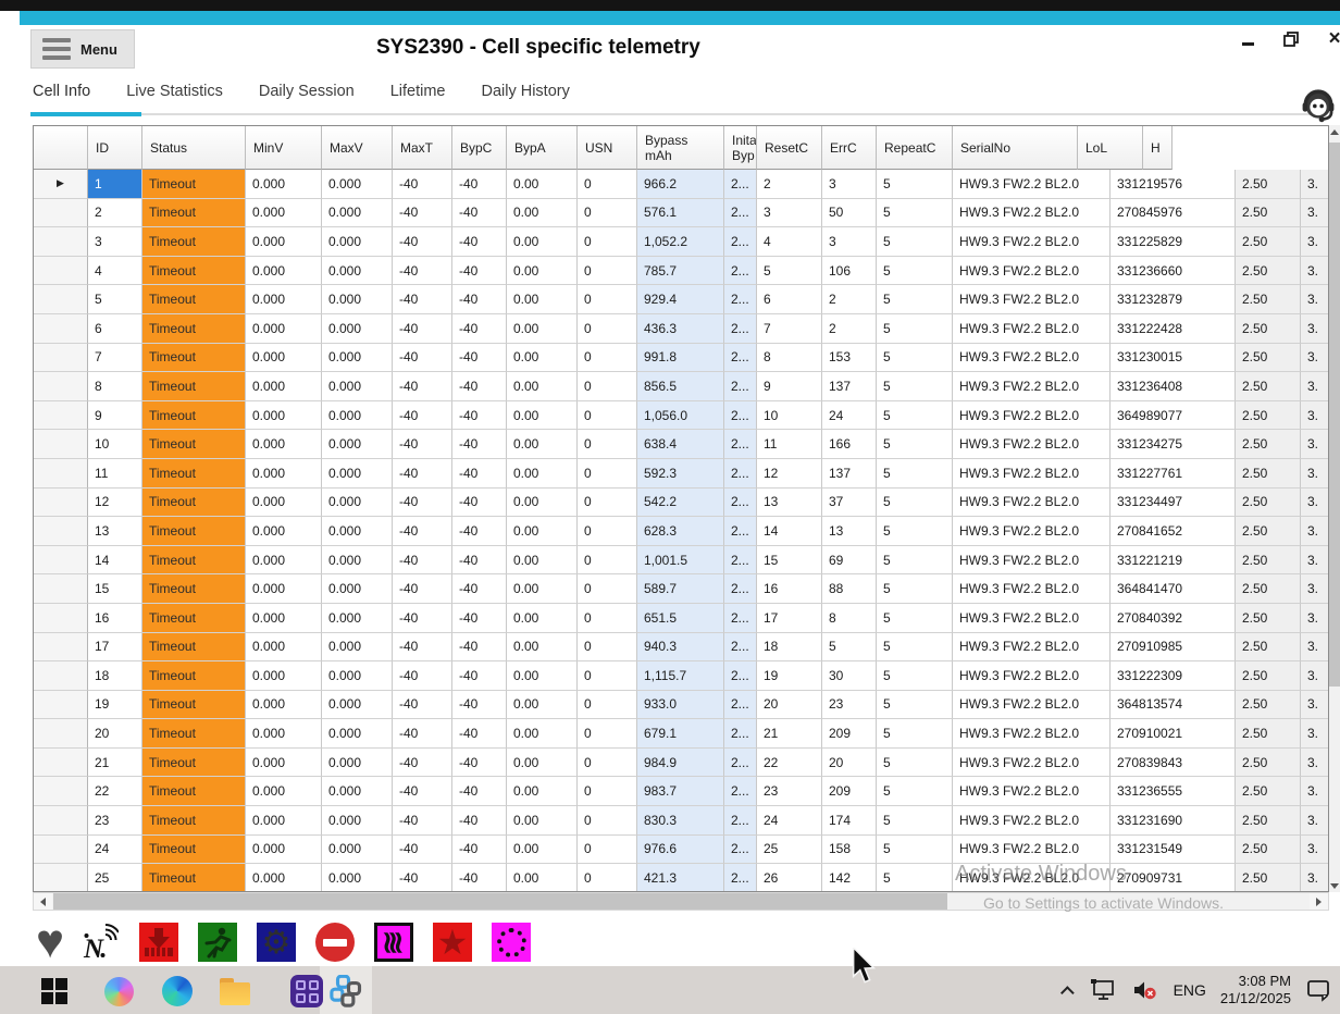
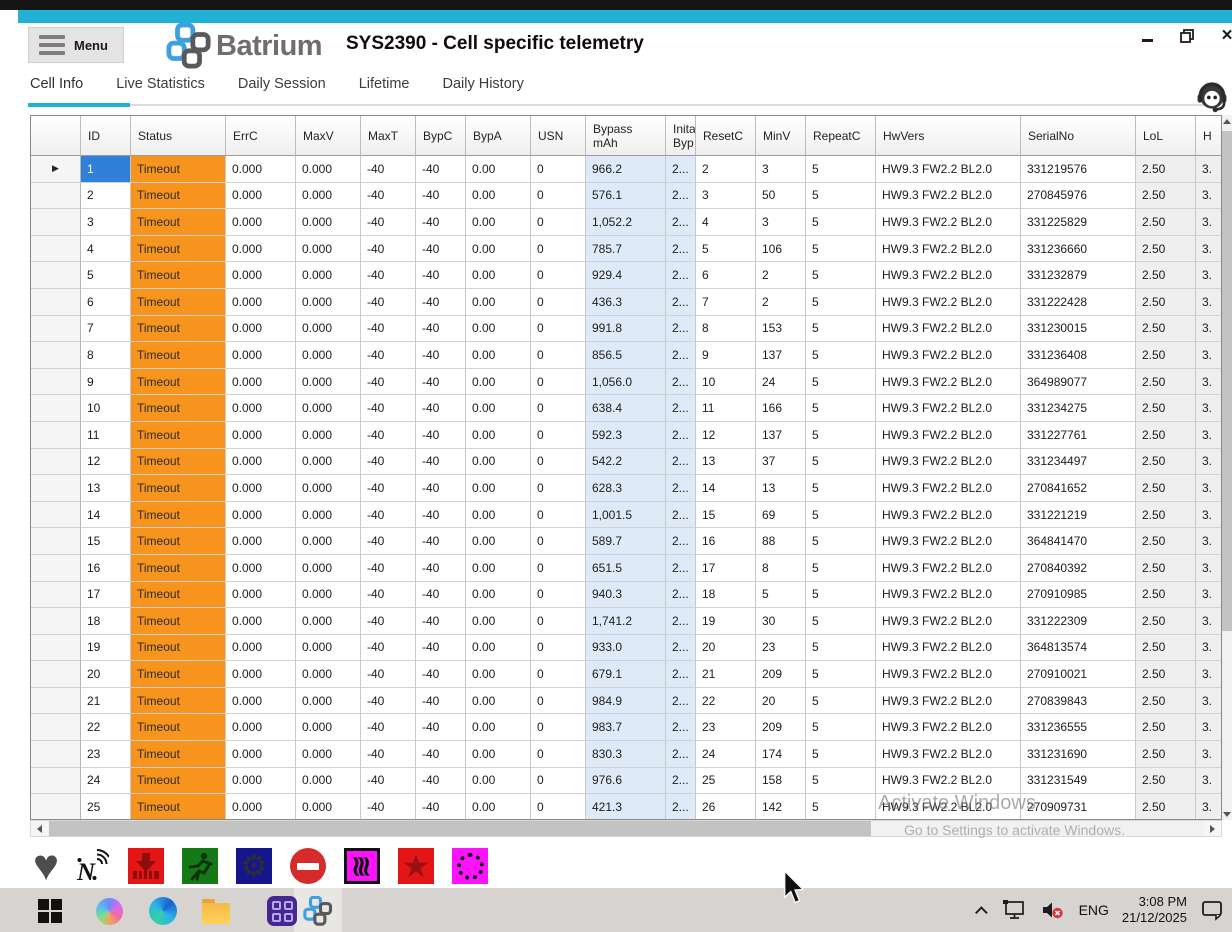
  Menu
+ Batrium
  SYS2390 - Cell specific telemetry
  ×
  Cell Info
  Live Statistics
  Daily Session
  Lifetime
  Daily History
  ID
  Status
- MinV
+ ErrC
  MaxV
  MaxT
  BypC
  BypA
  USN
  Bypass
  mAh
  Inita
  Byp
  ResetC
- ErrC
+ MinV
  RepeatC
+ HwVers
  SerialNo
  LoL
  H
  ▶
  1
  Timeout
  0.000
  0.000
  -40
  -40
  0.00
  0
  966.2
  2...
  2
  3
  5
  HW9.3 FW2.2 BL2.0
  331219576
  2.50
  3.
  2
  Timeout
  0.000
  0.000
  -40
  -40
  0.00
  0
  576.1
  2...
  3
  50
  5
  HW9.3 FW2.2 BL2.0
  270845976
  2.50
  3.
  3
  Timeout
  0.000
  0.000
  -40
  -40
  0.00
  0
  1,052.2
  2...
  4
  3
  5
  HW9.3 FW2.2 BL2.0
  331225829
  2.50
  3.
  4
  Timeout
  0.000
  0.000
  -40
  -40
  0.00
  0
  785.7
  2...
  5
  106
  5
  HW9.3 FW2.2 BL2.0
  331236660
  2.50
  3.
  5
  Timeout
  0.000
  0.000
  -40
  -40
  0.00
  0
  929.4
  2...
  6
  2
  5
  HW9.3 FW2.2 BL2.0
  331232879
  2.50
  3.
  6
  Timeout
  0.000
  0.000
  -40
  -40
  0.00
  0
  436.3
  2...
  7
  2
  5
  HW9.3 FW2.2 BL2.0
  331222428
  2.50
  3.
  7
  Timeout
  0.000
  0.000
  -40
  -40
  0.00
  0
  991.8
  2...
  8
  153
  5
  HW9.3 FW2.2 BL2.0
  331230015
  2.50
  3.
  8
  Timeout
  0.000
  0.000
  -40
  -40
  0.00
  0
  856.5
  2...
  9
  137
  5
  HW9.3 FW2.2 BL2.0
  331236408
  2.50
  3.
  9
  Timeout
  0.000
  0.000
  -40
  -40
  0.00
  0
  1,056.0
  2...
  10
  24
  5
  HW9.3 FW2.2 BL2.0
  364989077
  2.50
  3.
  10
  Timeout
  0.000
  0.000
  -40
  -40
  0.00
  0
  638.4
  2...
  11
  166
  5
  HW9.3 FW2.2 BL2.0
  331234275
  2.50
  3.
  11
  Timeout
  0.000
  0.000
  -40
  -40
  0.00
  0
  592.3
  2...
  12
  137
  5
  HW9.3 FW2.2 BL2.0
  331227761
  2.50
  3.
  12
  Timeout
  0.000
  0.000
  -40
  -40
  0.00
  0
  542.2
  2...
  13
  37
  5
  HW9.3 FW2.2 BL2.0
  331234497
  2.50
  3.
  13
  Timeout
  0.000
  0.000
  -40
  -40
  0.00
  0
  628.3
  2...
  14
  13
  5
  HW9.3 FW2.2 BL2.0
  270841652
  2.50
  3.
  14
  Timeout
  0.000
  0.000
  -40
  -40
  0.00
  0
  1,001.5
  2...
  15
  69
  5
  HW9.3 FW2.2 BL2.0
  331221219
  2.50
  3.
  15
  Timeout
  0.000
  0.000
  -40
  -40
  0.00
  0
  589.7
  2...
  16
  88
  5
  HW9.3 FW2.2 BL2.0
  364841470
  2.50
  3.
  16
  Timeout
  0.000
  0.000
  -40
  -40
  0.00
  0
  651.5
  2...
  17
  8
  5
  HW9.3 FW2.2 BL2.0
  270840392
  2.50
  3.
  17
  Timeout
  0.000
  0.000
  -40
  -40
  0.00
  0
  940.3
  2...
  18
  5
  5
  HW9.3 FW2.2 BL2.0
  270910985
  2.50
  3.
  18
  Timeout
  0.000
  0.000
  -40
  -40
  0.00
  0
- 1,115.7
+ 1,741.2
  2...
  19
  30
  5
  HW9.3 FW2.2 BL2.0
  331222309
  2.50
  3.
  19
  Timeout
  0.000
  0.000
  -40
  -40
  0.00
  0
  933.0
  2...
  20
  23
  5
  HW9.3 FW2.2 BL2.0
  364813574
  2.50
  3.
  20
  Timeout
  0.000
  0.000
  -40
  -40
  0.00
  0
  679.1
  2...
  21
  209
  5
  HW9.3 FW2.2 BL2.0
  270910021
  2.50
  3.
  21
  Timeout
  0.000
  0.000
  -40
  -40
  0.00
  0
  984.9
  2...
  22
  20
  5
  HW9.3 FW2.2 BL2.0
  270839843
  2.50
  3.
  22
  Timeout
  0.000
  0.000
  -40
  -40
  0.00
  0
  983.7
  2...
  23
  209
  5
  HW9.3 FW2.2 BL2.0
  331236555
  2.50
  3.
  23
  Timeout
  0.000
  0.000
  -40
  -40
  0.00
  0
  830.3
  2...
  24
  174
  5
  HW9.3 FW2.2 BL2.0
  331231690
  2.50
  3.
  24
  Timeout
  0.000
  0.000
  -40
  -40
  0.00
  0
  976.6
  2...
  25
  158
  5
  HW9.3 FW2.2 BL2.0
  331231549
  2.50
  3.
  25
  Timeout
  0.000
  0.000
  -40
  -40
  0.00
  0
  421.3
  2...
  26
  142
  5
  HW9.3 FW2.2 BL2.0
  270909731
  2.50
  3.
  Activate Windows
  Go to Settings to activate Windows.
  N
  ENG
  3:08 PM
  21/12/2025
